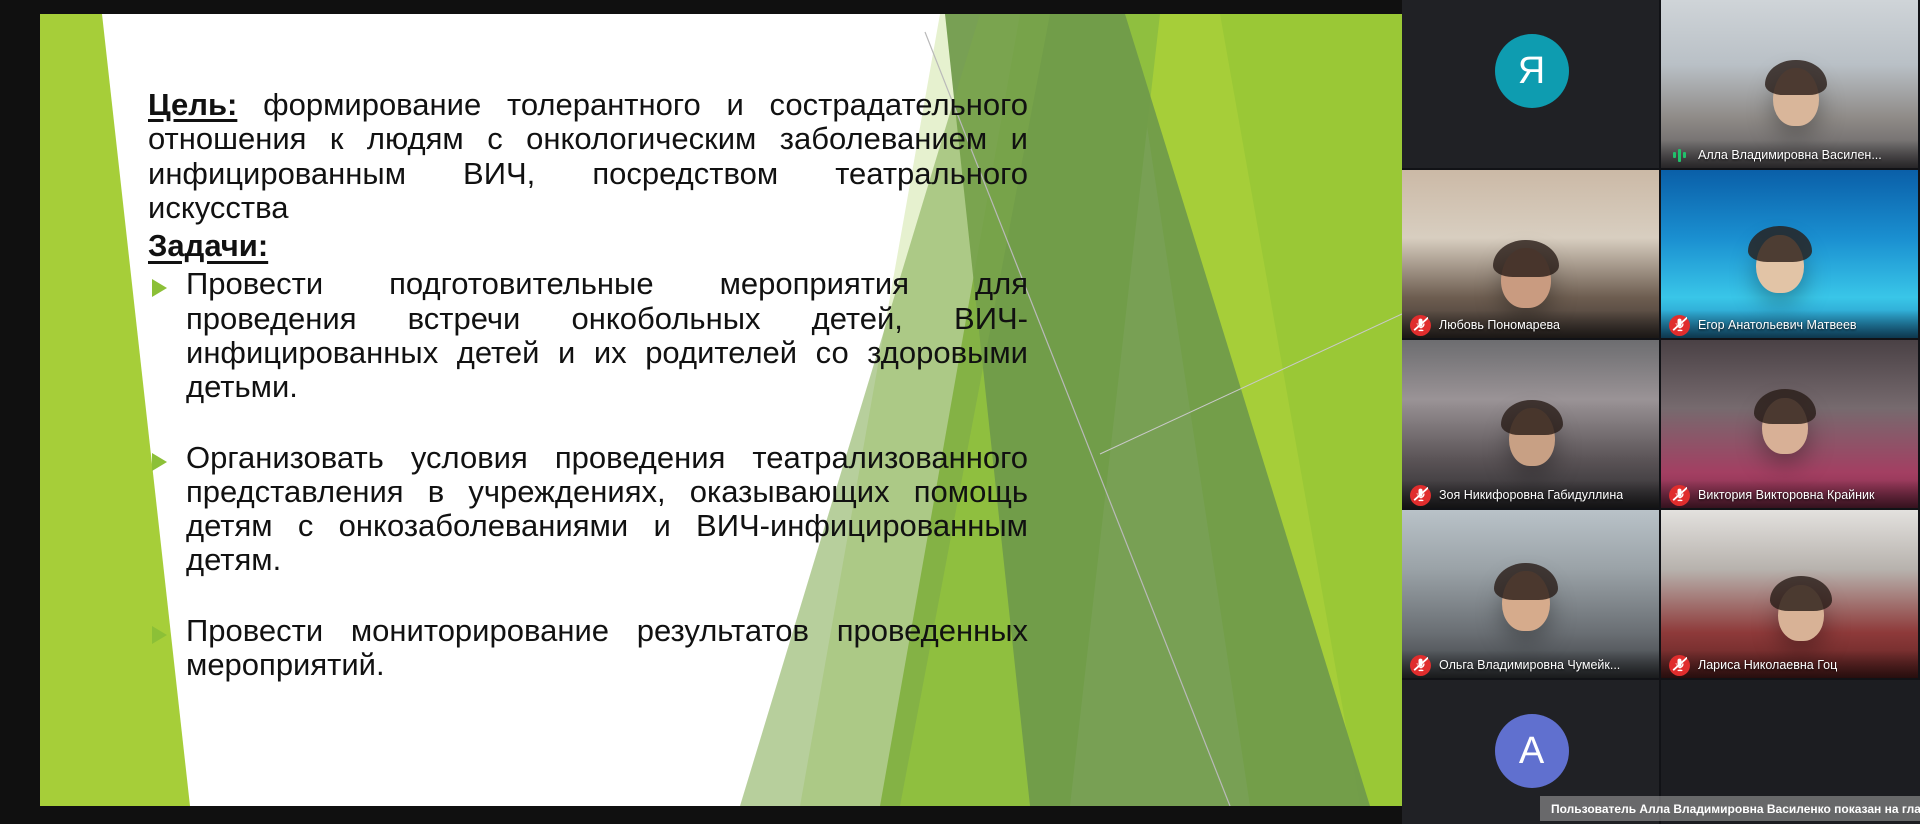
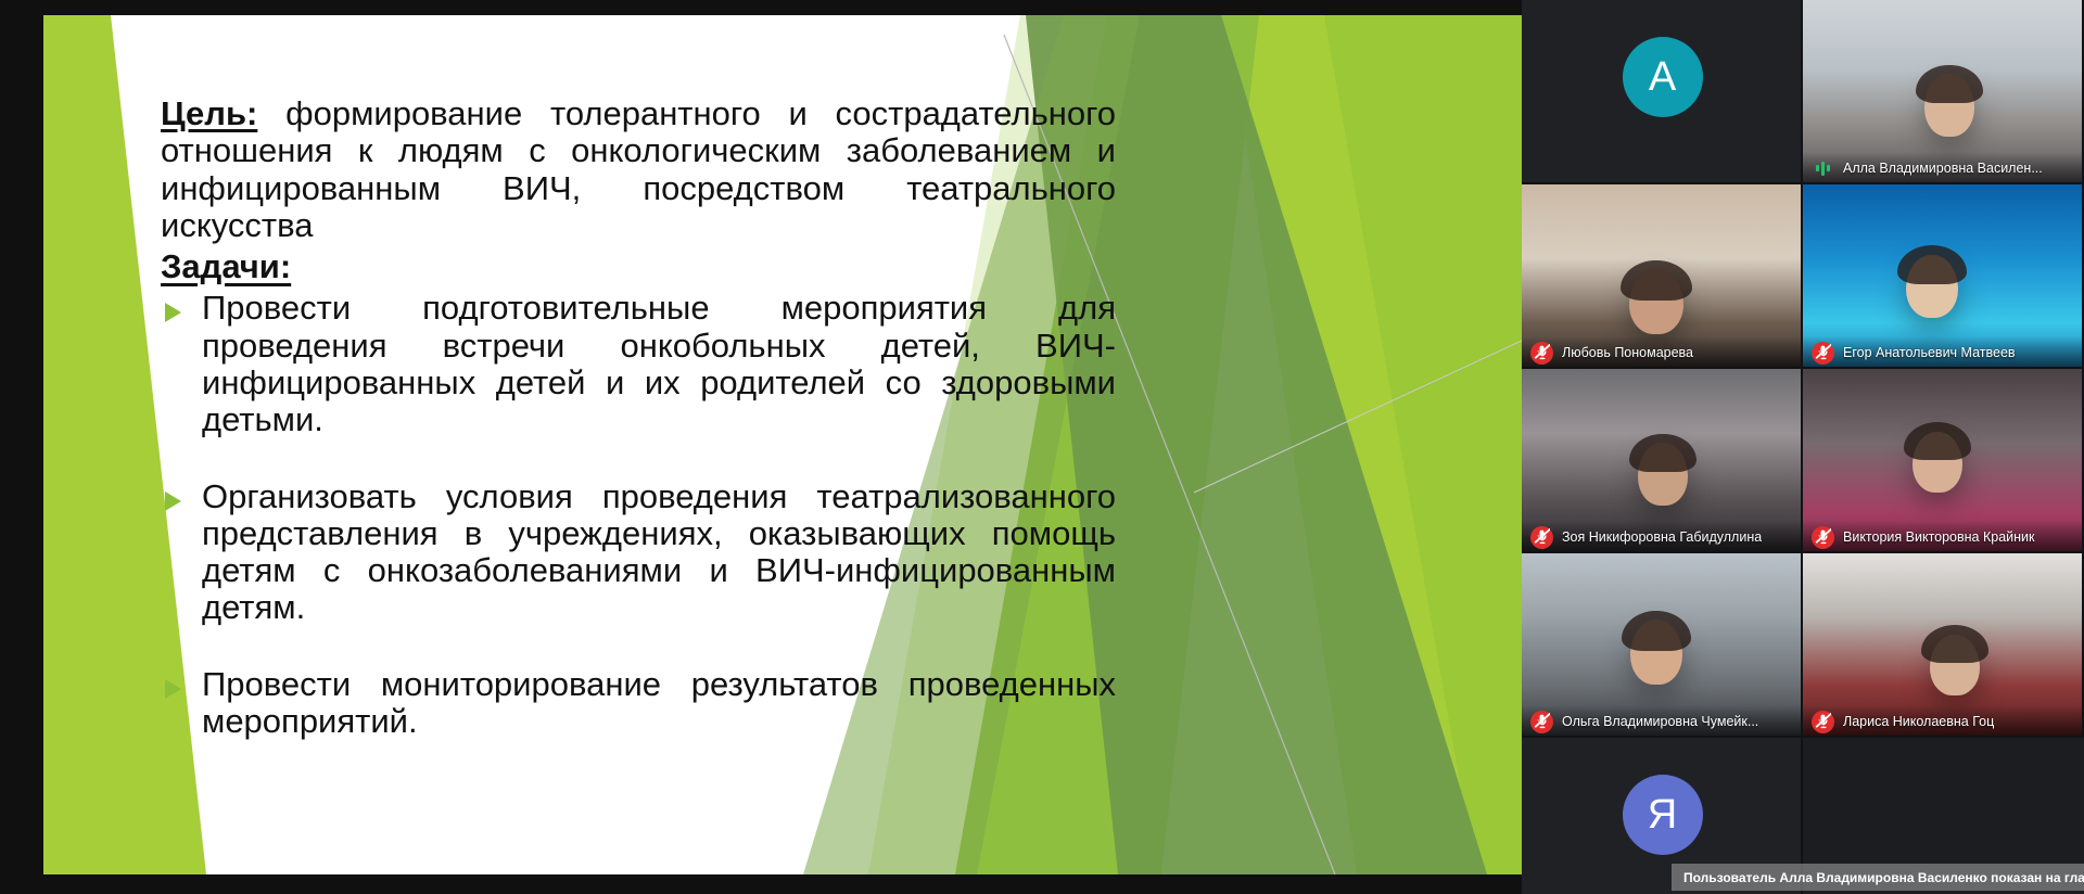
  Цель: формирование толерантного и сострадательного отношения к людям с онкологическим заболеванием и инфицированным ВИЧ, посредством театрального искусства
  Задачи:
  Провести подготовительные мероприятия для проведения встречи онкобольных детей, ВИЧ-инфицированных детей и их родителей со здоровыми детьми.
  Организовать условия проведения театрализованного представления в учреждениях, оказывающих помощь детям с онкозаболеваниями и ВИЧ-инфицированным детям.
  Провести мониторирование результатов проведенных мероприятий.
- Я
+ A
  Алла Владимировна Василен...
  Любовь Пономарева
  Егор Анатольевич Матвеев
  Зоя Никифоровна Габидуллина
  Виктория Викторовна Крайник
  Ольга Владимировна Чумейк...
  Лариса Николаевна Гоц
- A
+ Я
  Пользователь Алла Владимировна Василенко показан на гла
